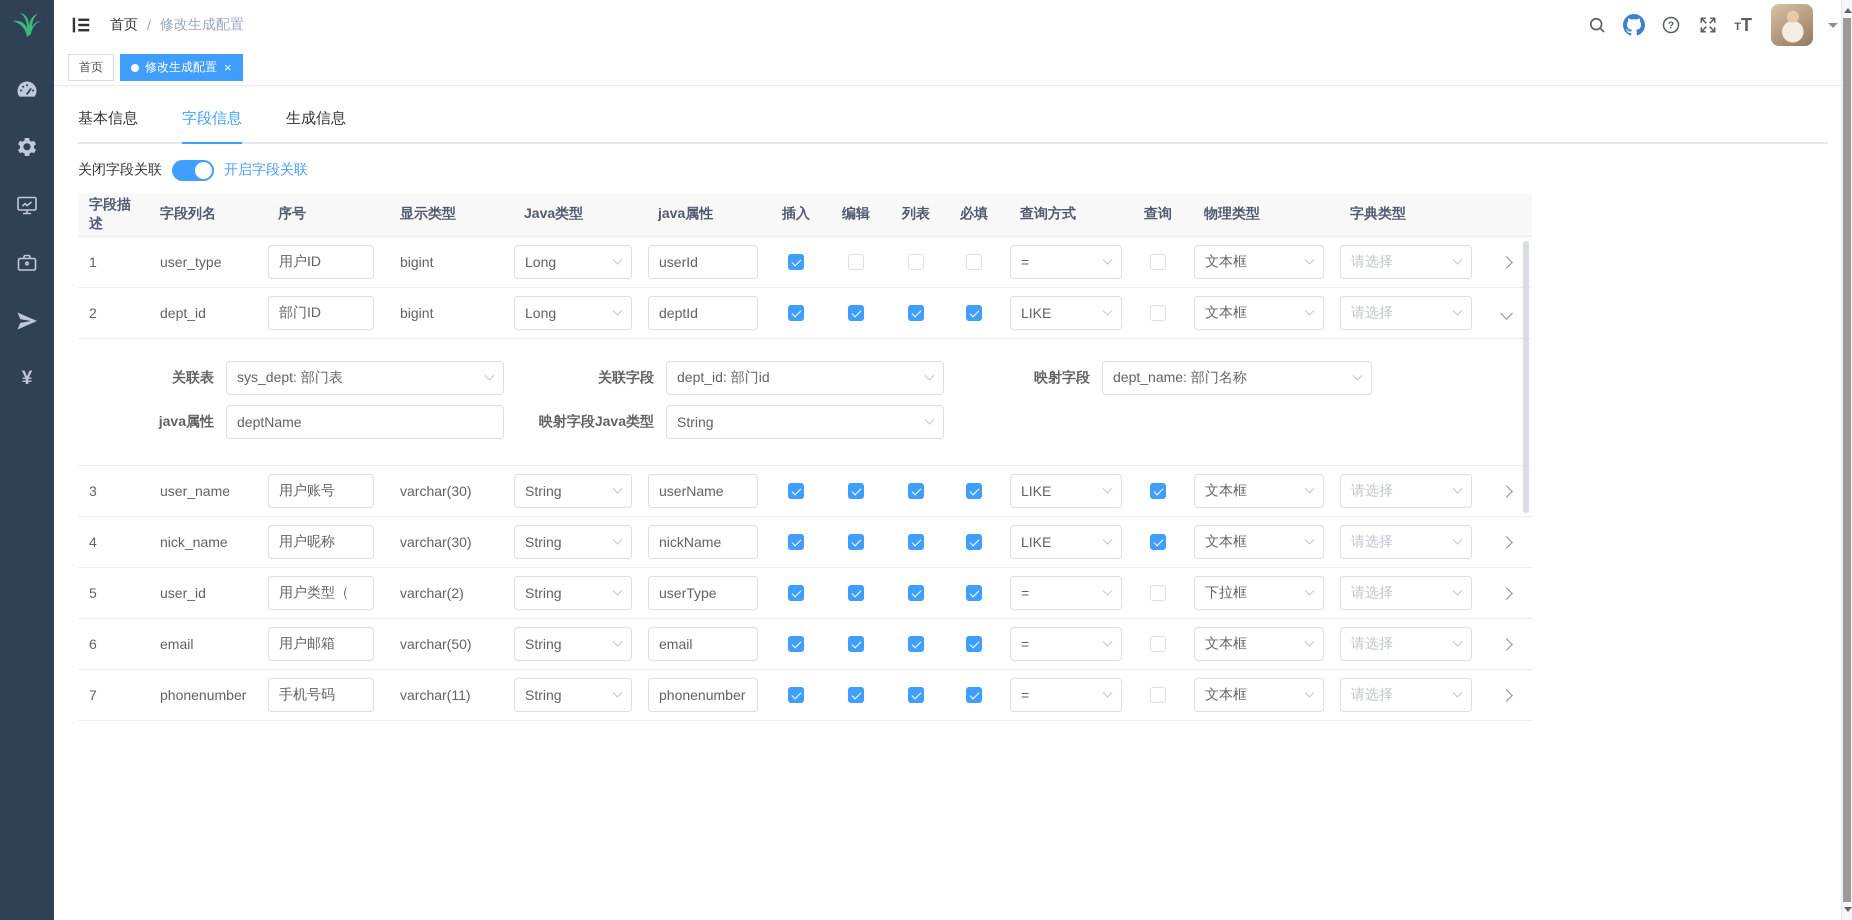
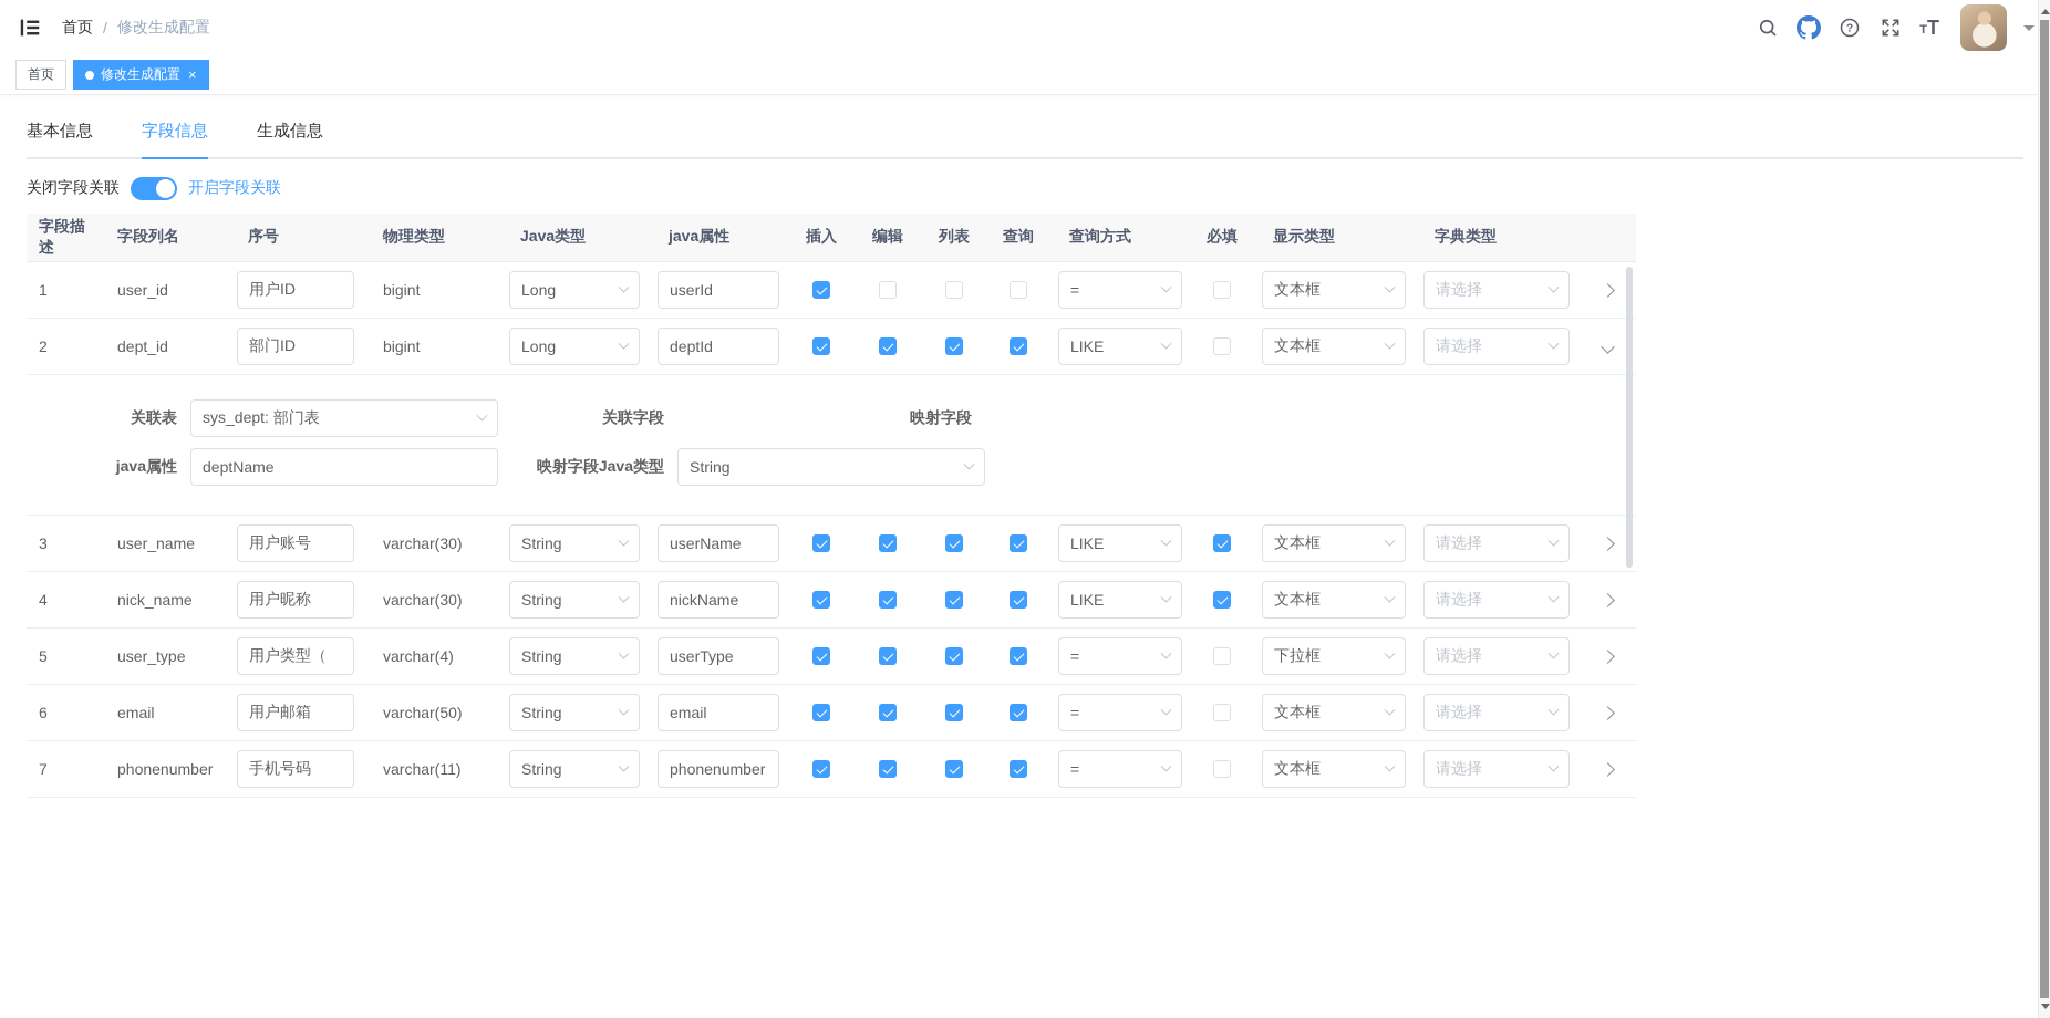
- ¥
  首页
  /
  修改生成配置
  ?
  T
  T
  首页
  修改生成配置
  ×
  基本信息
  字段信息
  生成信息
  关闭字段关联
  开启字段关联
  字段描述
  字段列名
  序号
- 显示类型
+ 物理类型
  Java类型
  java属性
  插入
  编辑
  列表
- 必填
+ 查询
  查询方式
- 查询
+ 必填
- 物理类型
+ 显示类型
  字典类型
  1
- user_type
+ user_id
  用户ID
  bigint
  Long
  userId
  =
  文本框
  请选择
  2
  dept_id
  部门ID
  bigint
  Long
  deptId
  LIKE
  文本框
  请选择
  关联表
  sys_dept: 部门表
  关联字段
- dept_id: 部门id
  映射字段
- dept_name: 部门名称
  java属性
  deptName
  映射字段Java类型
  String
  3
  user_name
  用户账号
  varchar(30)
  String
  userName
  LIKE
  文本框
  请选择
  4
  nick_name
  用户昵称
  varchar(30)
  String
  nickName
  LIKE
  文本框
  请选择
  5
- user_id
+ user_type
  用户类型（
- varchar(2)
+ varchar(4)
  String
  userType
  =
  下拉框
  请选择
  6
  email
  用户邮箱
  varchar(50)
  String
  email
  =
  文本框
  请选择
  7
  phonenumber
  手机号码
  varchar(11)
  String
  phonenumber
  =
  文本框
  请选择
